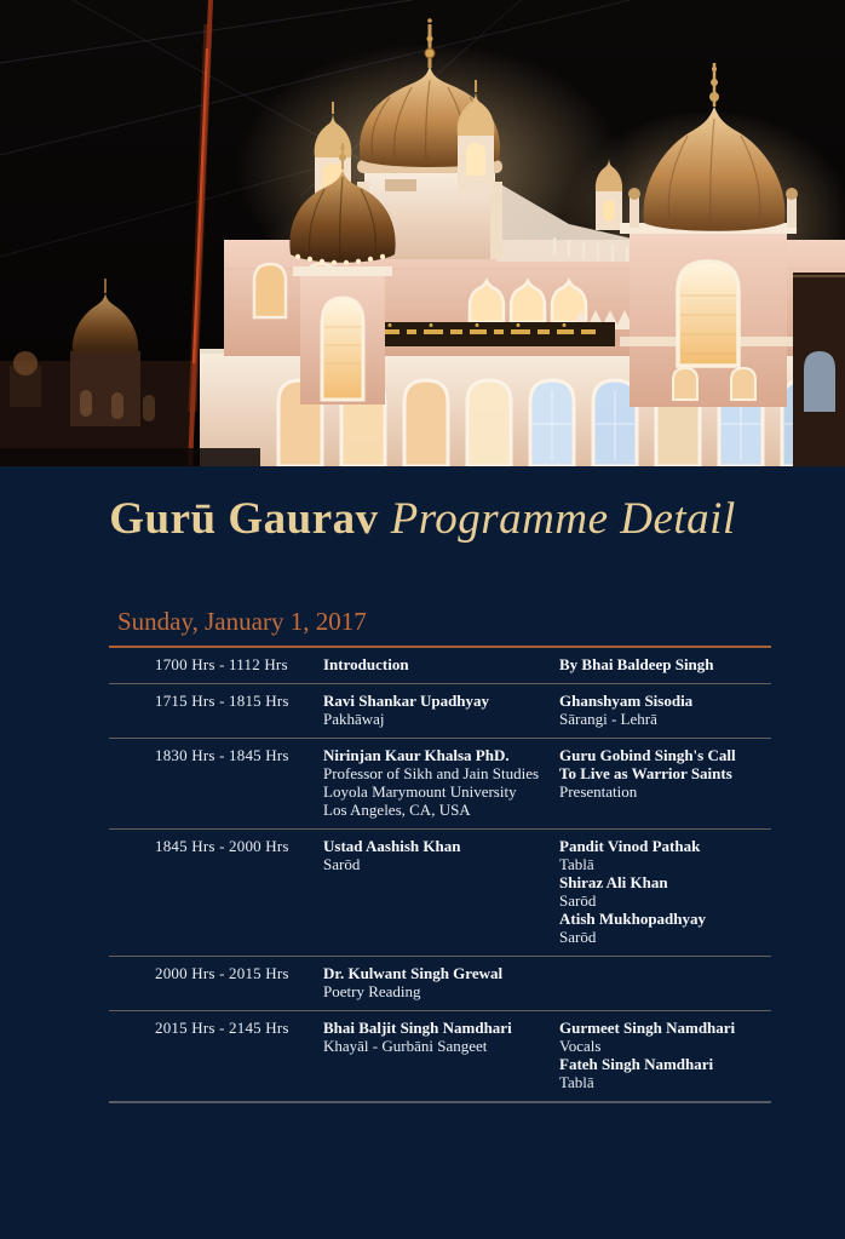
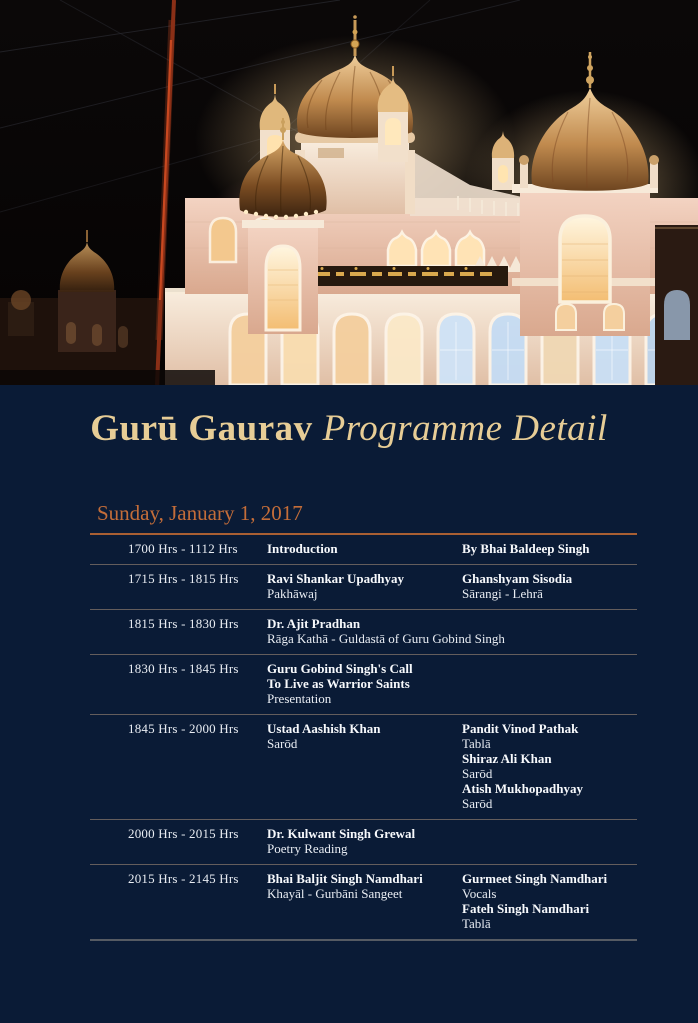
  Gurū Gaurav Programme Detail
  Sunday, January 1, 2017
  1700 Hrs - 1112 Hrs
  Introduction
  By Bhai Baldeep Singh
  1715 Hrs - 1815 Hrs
  Ravi Shankar Upadhyay
  Pakhāwaj
  Ghanshyam Sisodia
  Sārangi - Lehrā
+ 1815 Hrs - 1830 Hrs
+ Dr. Ajit Pradhan
+ Rāga Kathā - Guldastā of Guru Gobind Singh
  1830 Hrs - 1845 Hrs
- Nirinjan Kaur Khalsa PhD.
- Professor of Sikh and Jain Studies
- Loyola Marymount University
- Los Angeles, CA, USA
  Guru Gobind Singh's Call
  To Live as Warrior Saints
  Presentation
  1845 Hrs - 2000 Hrs
  Ustad Aashish Khan
  Sarōd
  Pandit Vinod Pathak
  Tablā
  Shiraz Ali Khan
  Sarōd
  Atish Mukhopadhyay
  Sarōd
  2000 Hrs - 2015 Hrs
  Dr. Kulwant Singh Grewal
  Poetry Reading
  2015 Hrs - 2145 Hrs
  Bhai Baljit Singh Namdhari
  Khayāl - Gurbāni Sangeet
  Gurmeet Singh Namdhari
  Vocals
  Fateh Singh Namdhari
  Tablā
